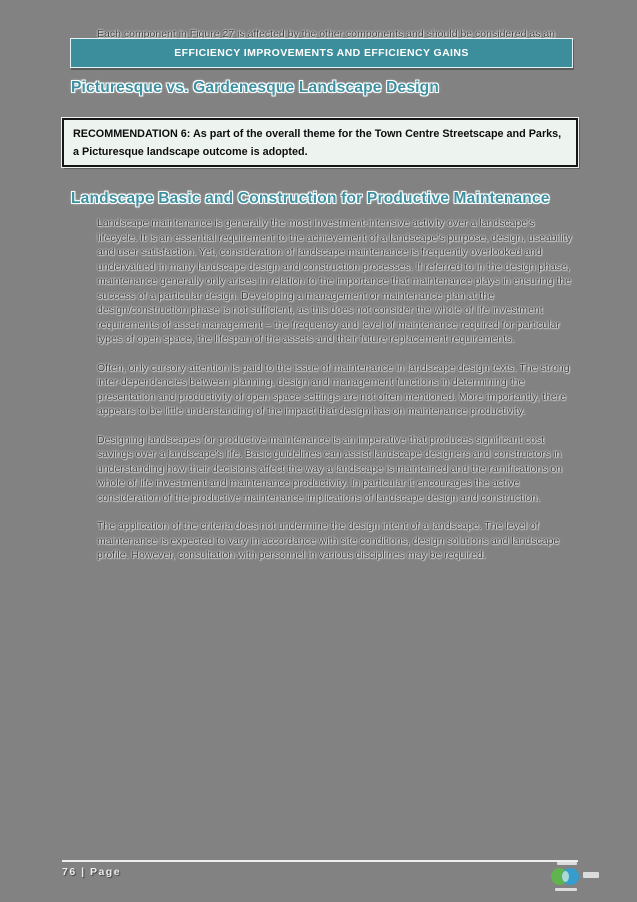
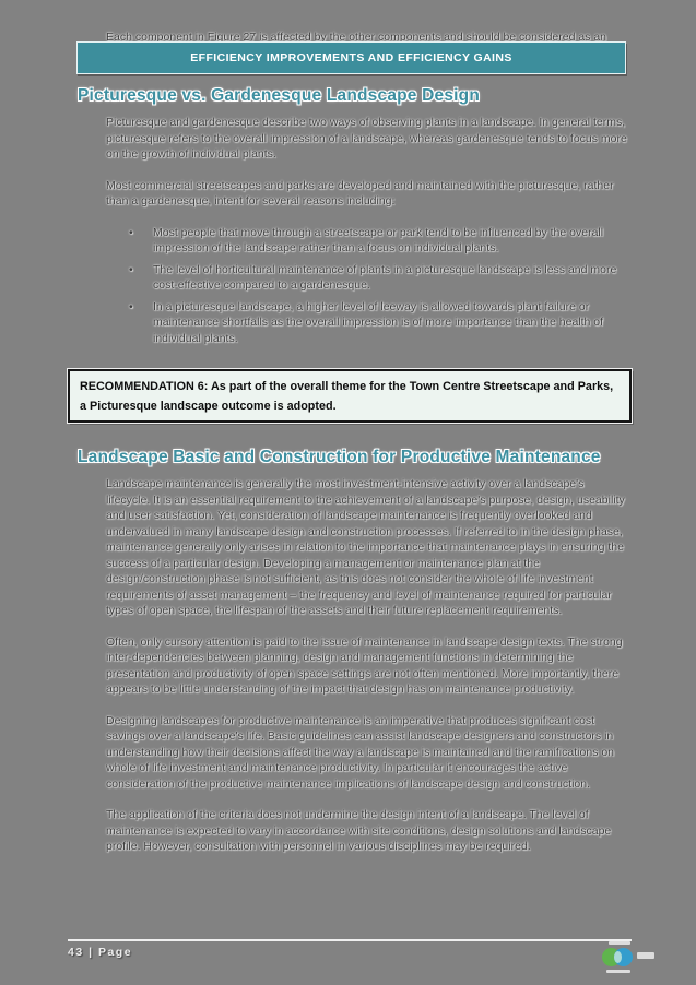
  EFFICIENCY IMPROVEMENTS AND EFFICIENCY GAINS
  Each component in Figure 27 is affected by the other components and should be considered as an
  Picturesque vs. Gardenesque Landscape Design
+ Picturesque and gardenesque describe two ways of observing plants in a landscape. In general terms, picturesque refers to the overall impression of a landscape, whereas gardenesque tends to focus more on the growth of individual plants.
+ Most commercial streetscapes and parks are developed and maintained with the picturesque, rather than a gardenesque, intent for several reasons including:
+ Most people that move through a streetscape or park tend to be influenced by the overall impression of the landscape rather than a focus on individual plants.
+ The level of horticultural maintenance of plants in a picturesque landscape is less and more cost-effective compared to a gardenesque.
+ In a picturesque landscape, a higher level of leeway is allowed towards plant failure or maintenance shortfalls as the overall impression is of more importance than the health of individual plants.
  RECOMMENDATION 6: As part of the overall theme for the Town Centre Streetscape and Parks, a Picturesque landscape outcome is adopted.
  Landscape Basic and Construction for Productive Maintenance
  Landscape maintenance is generally the most investment-intensive activity over a landscape's lifecycle. It is an essential requirement to the achievement of a landscape's purpose, design, useability and user satisfaction. Yet, consideration of landscape maintenance is frequently overlooked and undervalued in many landscape design and construction processes. If referred to in the design phase, maintenance generally only arises in relation to the importance that maintenance plays in ensuring the success of a particular design. Developing a management or maintenance plan at the design/construction phase is not sufficient, as this does not consider the whole of life investment requirements of asset management – the frequency and level of maintenance required for particular types of open space, the lifespan of the assets and their future replacement requirements.
  Often, only cursory attention is paid to the issue of maintenance in landscape design texts. The strong inter-dependencies between planning, design and management functions in determining the presentation and productivity of open space settings are not often mentioned. More importantly, there appears to be little understanding of the impact that design has on maintenance productivity.
  Designing landscapes for productive maintenance is an imperative that produces significant cost savings over a landscape's life. Basic guidelines can assist landscape designers and constructors in understanding how their decisions affect the way a landscape is maintained and the ramifications on whole of life investment and maintenance productivity. In particular it encourages the active consideration of the productive maintenance implications of landscape design and construction.
  The application of the criteria does not undermine the design intent of a landscape. The level of maintenance is expected to vary in accordance with site conditions, design solutions and landscape profile. However, consultation with personnel in various disciplines may be required.
- 76 | Page
+ 43 | Page
